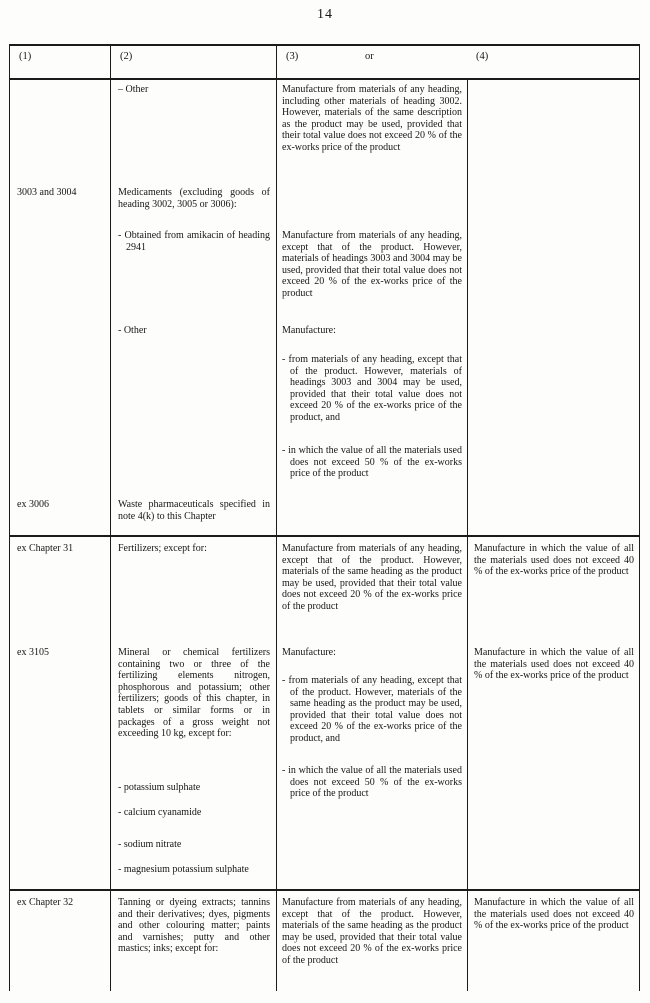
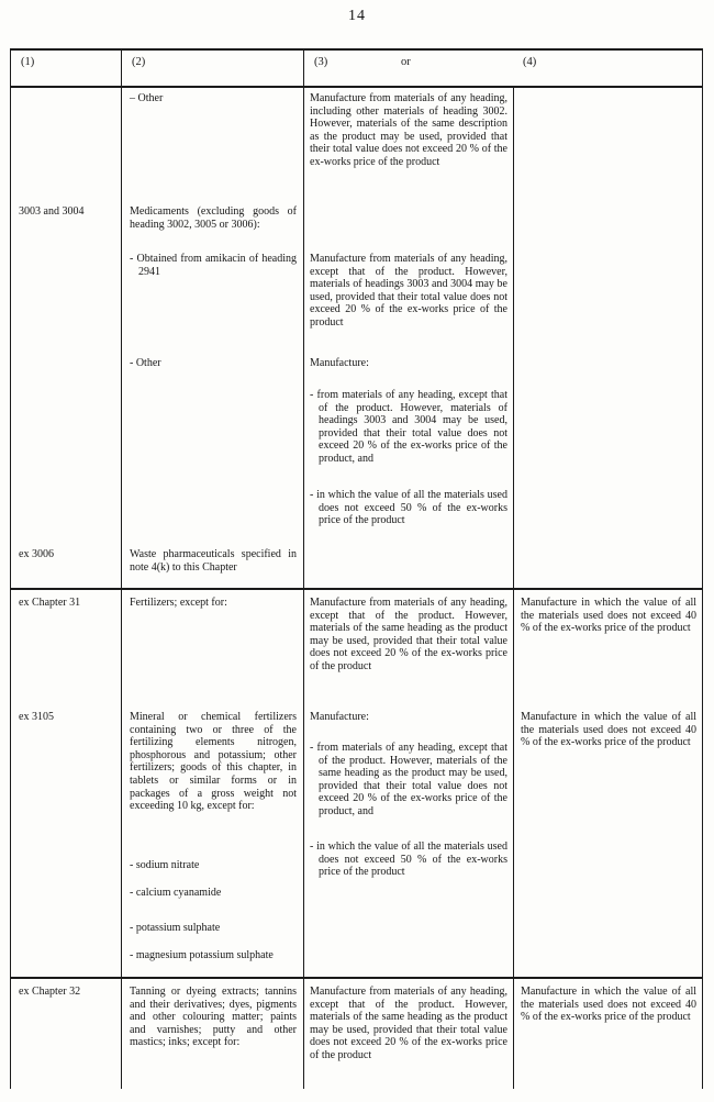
  14
  (1)
  (2)
  (3)
  or
  (4)
  – Other
  Manufacture from materials of any heading, including other materials of heading 3002. However, materials of the same description as the product may be used, provided that their total value does not exceed 20 % of the ex-works price of the product
  3003 and 3004
  Medicaments (excluding goods of heading 3002, 3005 or 3006):
  - Obtained from amikacin of heading 2941
  Manufacture from materials of any heading, except that of the product. However, materials of headings 3003 and 3004 may be used, provided that their total value does not exceed 20 % of the ex-works price of the product
  - Other
  Manufacture:
  - from materials of any heading, except that of the product. However, materials of headings 3003 and 3004 may be used, provided that their total value does not exceed 20 % of the ex-works price of the product, and
  - in which the value of all the materials used does not exceed 50 % of the ex-works price of the product
  ex 3006
  Waste pharmaceuticals specified in note 4(k) to this Chapter
  ex Chapter 31
  Fertilizers; except for:
  Manufacture from materials of any heading, except that of the product. However, materials of the same heading as the product may be used, provided that their total value does not exceed 20 % of the ex-works price of the product
  Manufacture in which the value of all the materials used does not exceed 40 % of the ex-works price of the product
  ex 3105
  Mineral or chemical fertilizers containing two or three of the fertilizing elements nitrogen, phosphorous and potassium; other fertilizers; goods of this chapter, in tablets or similar forms or in packages of a gross weight not exceeding 10 kg, except for:
- - potassium sulphate
+ - sodium nitrate
  - calcium cyanamide
- - sodium nitrate
+ - potassium sulphate
  - magnesium potassium sulphate
  Manufacture:
  - from materials of any heading, except that of the product. However, materials of the same heading as the product may be used, provided that their total value does not exceed 20 % of the ex-works price of the product, and
  - in which the value of all the materials used does not exceed 50 % of the ex-works price of the product
  Manufacture in which the value of all the materials used does not exceed 40 % of the ex-works price of the product
  ex Chapter 32
  Tanning or dyeing extracts; tannins and their derivatives; dyes, pigments and other colouring matter; paints and varnishes; putty and other mastics; inks; except for:
  Manufacture from materials of any heading, except that of the product. However, materials of the same heading as the product may be used, provided that their total value does not exceed 20 % of the ex-works price of the product
  Manufacture in which the value of all the materials used does not exceed 40 % of the ex-works price of the product
